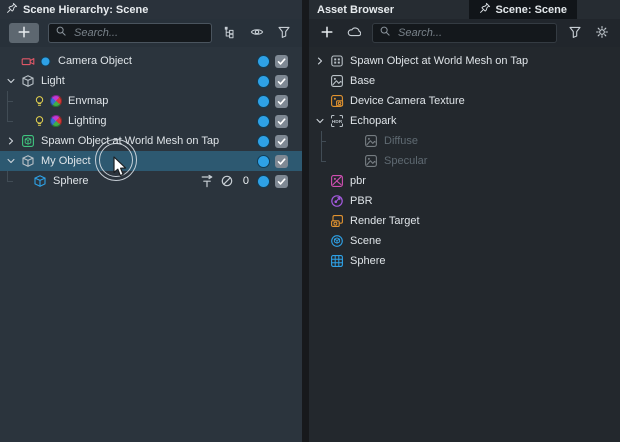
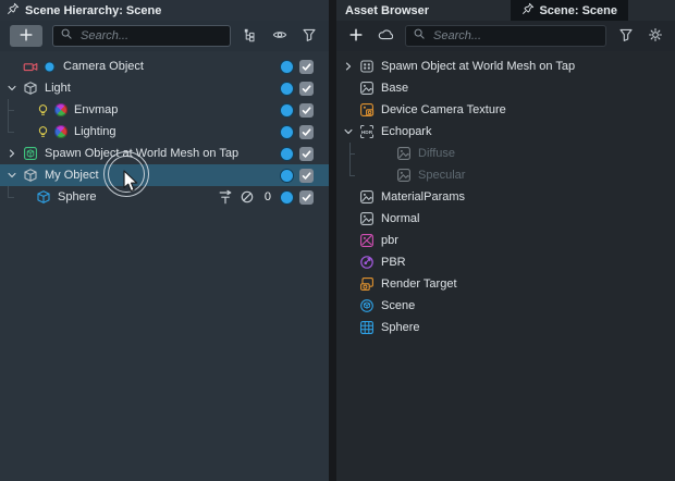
  Scene Hierarchy: Scene
  Search...
  Camera Object
  Light
  Envmap
  Lighting
  Spawn Object at World Mesh on Tap
  My Object
  Sphere
  0
  Asset Browser
  Scene: Scene
  Search...
  Spawn Object at World Mesh on Tap
  Base
  Device Camera Texture
  Echopark
  Diffuse
  Specular
+ MaterialParams
+ Normal
  pbr
  PBR
  Render Target
  Scene
  Sphere
